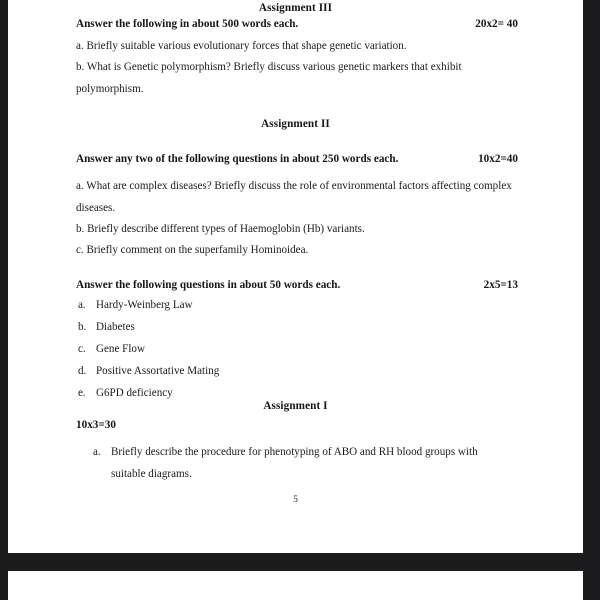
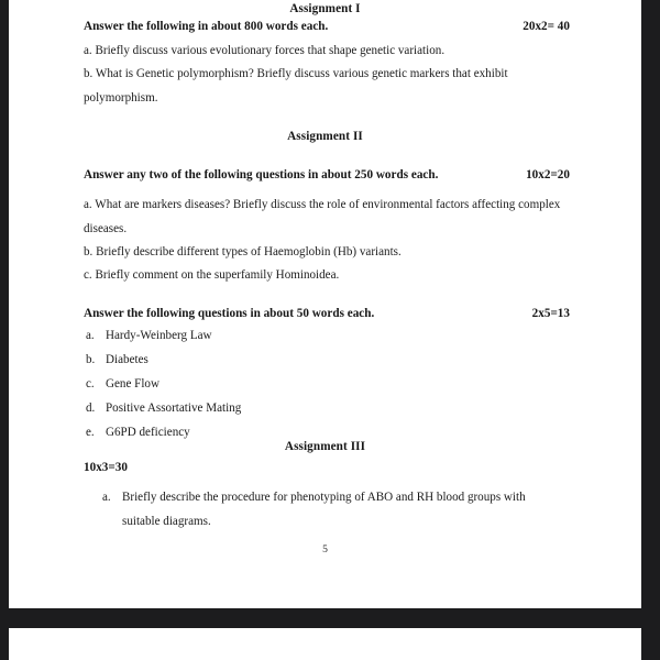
- Assignment III
+ Assignment I
- Answer the following in about 500 words each.
+ Answer the following in about 800 words each.
  20x2= 40
- a. Briefly suitable various evolutionary forces that shape genetic variation.
+ a. Briefly discuss various evolutionary forces that shape genetic variation.
  b. What is Genetic polymorphism? Briefly discuss various genetic markers that exhibit polymorphism.
  Assignment II
  Answer any two of the following questions in about 250 words each.
- 10x2=40
+ 10x2=20
- a. What are complex diseases? Briefly discuss the role of environmental factors affecting complex diseases.
+ a. What are markers diseases? Briefly discuss the role of environmental factors affecting complex diseases.
  b. Briefly describe different types of Haemoglobin (Hb) variants.
  c. Briefly comment on the superfamily Hominoidea.
  Answer the following questions in about 50 words each.
  2x5=13
  a.
  Hardy-Weinberg Law
  b.
  Diabetes
  c.
  Gene Flow
  d.
  Positive Assortative Mating
  e.
  G6PD deficiency
- Assignment I
+ Assignment III
  10x3=30
  a.
  Briefly describe the procedure for phenotyping of ABO and RH blood groups with
  suitable diagrams.
  5
